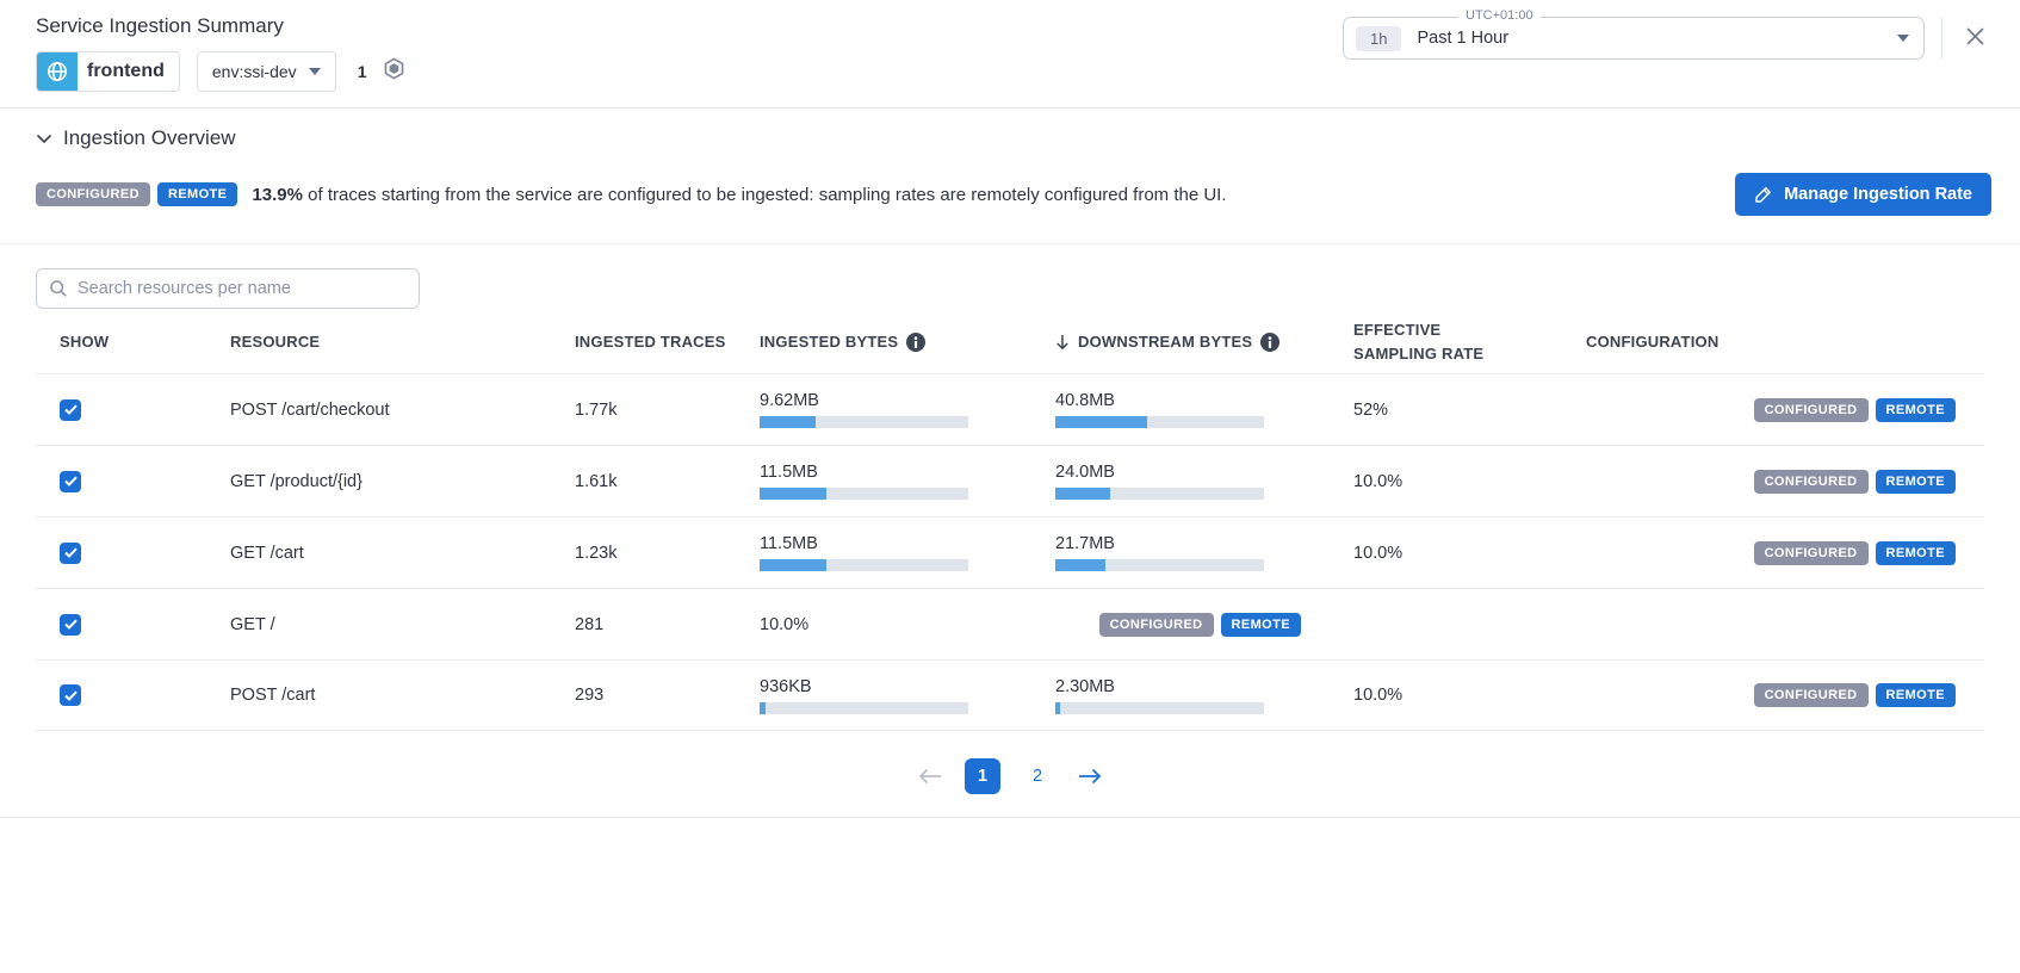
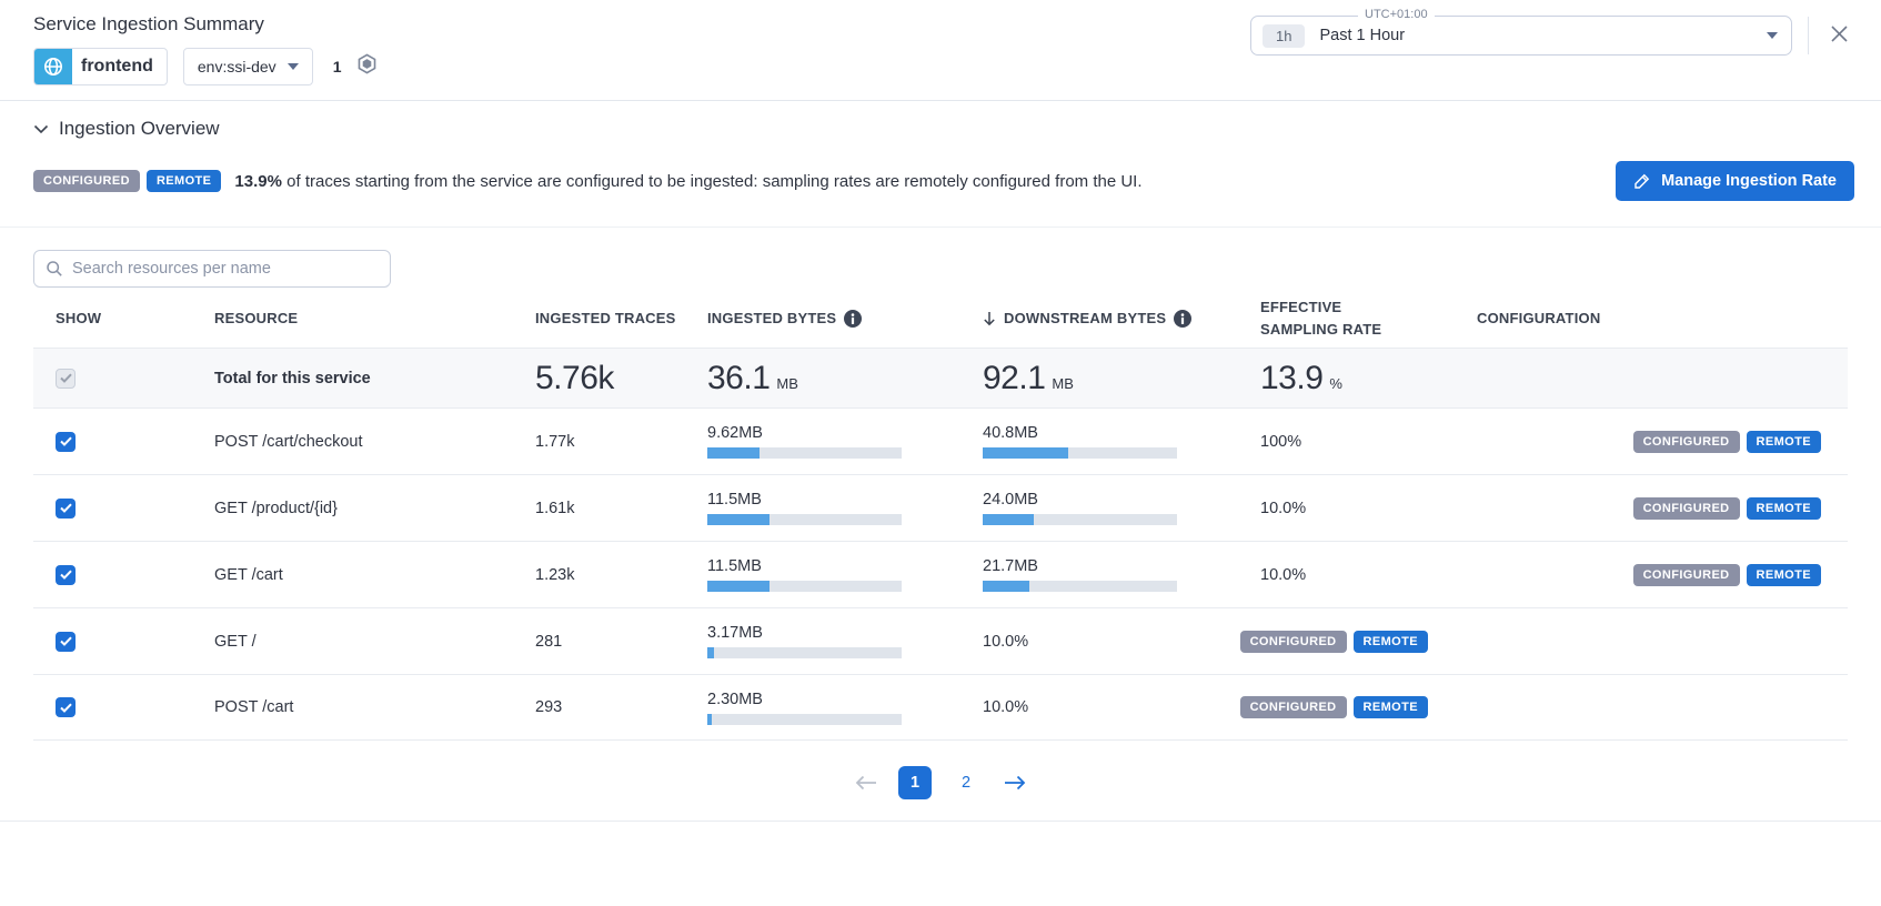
  Service Ingestion Summary
  frontend
  env:ssi-dev
  1
  UTC+01:00
  1h
  Past 1 Hour
  Ingestion Overview
  CONFIGURED
  REMOTE
  13.9% of traces starting from the service are configured to be ingested: sampling rates are remotely configured from the UI.
  Manage Ingestion Rate
  Search resources per name
  SHOW
  RESOURCE
  INGESTED TRACES
  INGESTED BYTES
  DOWNSTREAM BYTES
  EFFECTIVE SAMPLING RATE
  CONFIGURATION
+ Total for this service
+ 5.76k
+ 36.1 MB
+ 92.1 MB
+ 13.9 %
  POST /cart/checkout
  1.77k
  9.62MB
  40.8MB
- 52%
+ 100%
  CONFIGURED
  REMOTE
  GET /product/{id}
  1.61k
  11.5MB
  24.0MB
  10.0%
  CONFIGURED
  REMOTE
  GET /cart
  1.23k
  11.5MB
  21.7MB
  10.0%
  CONFIGURED
  REMOTE
  GET /
  281
+ 3.17MB
  10.0%
  CONFIGURED
  REMOTE
  POST /cart
  293
- 936KB
  2.30MB
  10.0%
  CONFIGURED
  REMOTE
  1
  2
